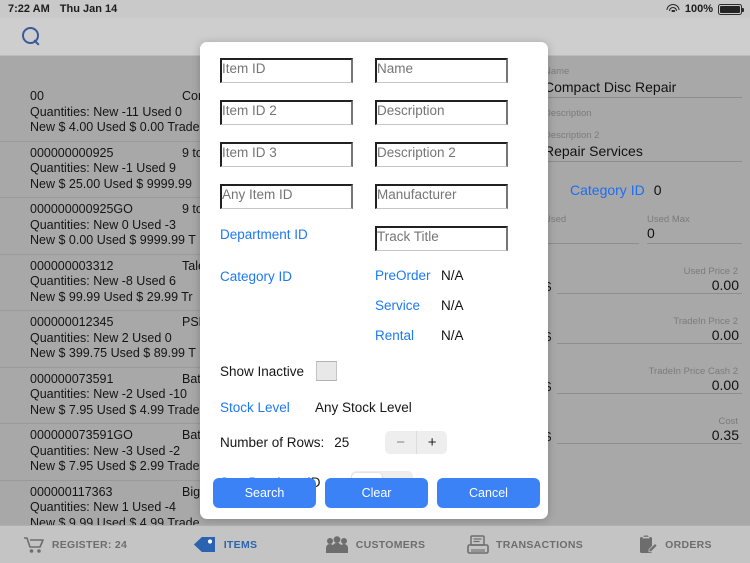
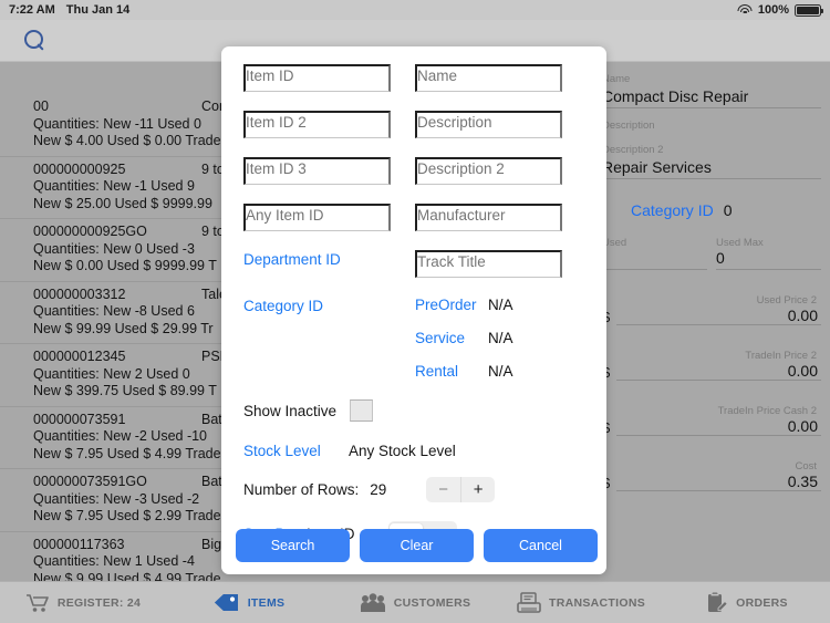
  7:22 AM
  Thu Jan 14
  100%
  00
  Quantities: New -11 Used 0
  New $ 4.00 Used $ 0.00 Trade
  000000000925
  Quantities: New -1 Used 9
  New $ 25.00 Used $ 9999.99
  000000000925GO
  Quantities: New 0 Used -3
  New $ 0.00 Used $ 9999.99 T
  000000003312
  Quantities: New -8 Used 6
  New $ 99.99 Used $ 29.99 Tr
  000000012345
  Quantities: New 2 Used 0
  New $ 399.75 Used $ 89.99 T
  000000073591
  Quantities: New -2 Used -10
  New $ 7.95 Used $ 4.99 Trade
  000000073591GO
  Quantities: New -3 Used -2
  New $ 7.95 Used $ 2.99 Trade
  000000117363
  Quantities: New 1 Used -4
  New $ 9.99 Used $ 4.99 Trade
  ame
  Compact Disc Repair
  escription
  escription 2
  Repair Services
  Category ID
  0
  sed
  Used Max
  0
  Used Price 2
  0.00
  TradeIn Price 2
  0.00
  TradeIn Price Cash 2
  0.00
  Cost
  0.35
  Item ID
  Item ID 2
  Item ID 3
  Any Item ID
  Department ID
  Category ID
  Name
  Description
  Description 2
  Manufacturer
  Track Title
  PreOrder
  N/A
  Service
  N/A
  Rental
  N/A
  Show Inactive
  Stock Level
  Any Stock Level
  Number of Rows:
- 25
+ 29
  −
  +
  Search
  Clear
  Cancel
  REGISTER: 24
  ITEMS
  CUSTOMERS
  TRANSACTIONS
  ORDERS
